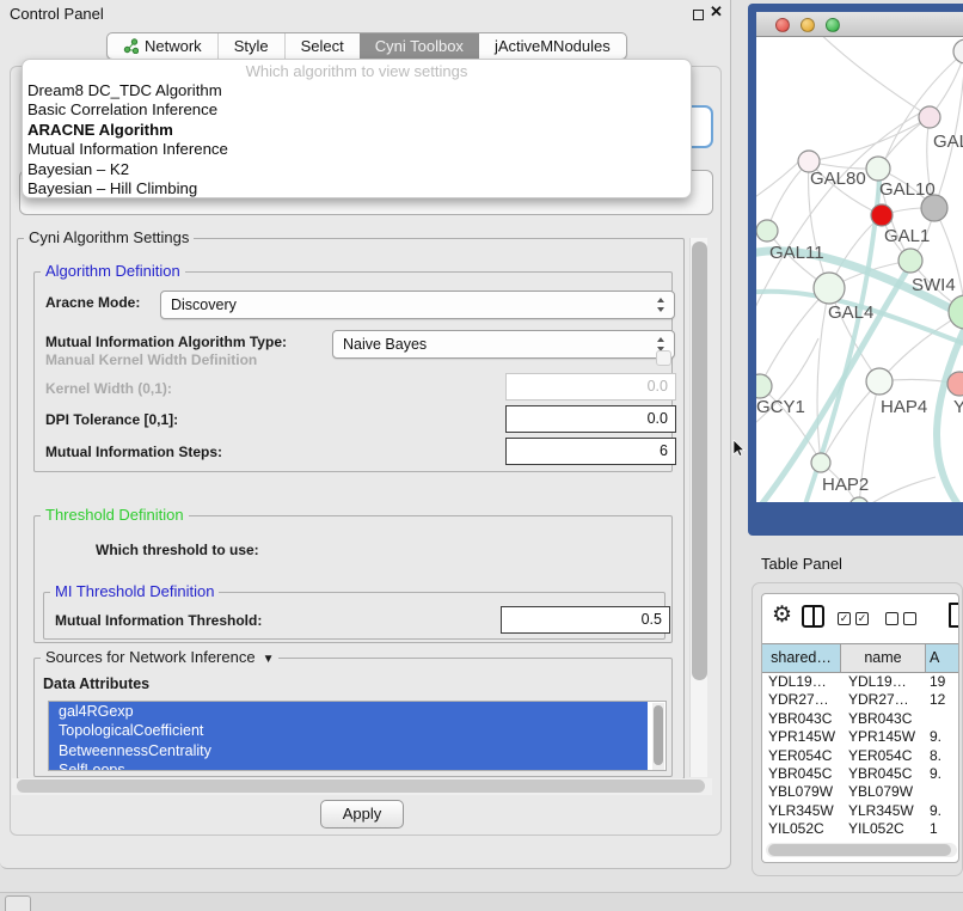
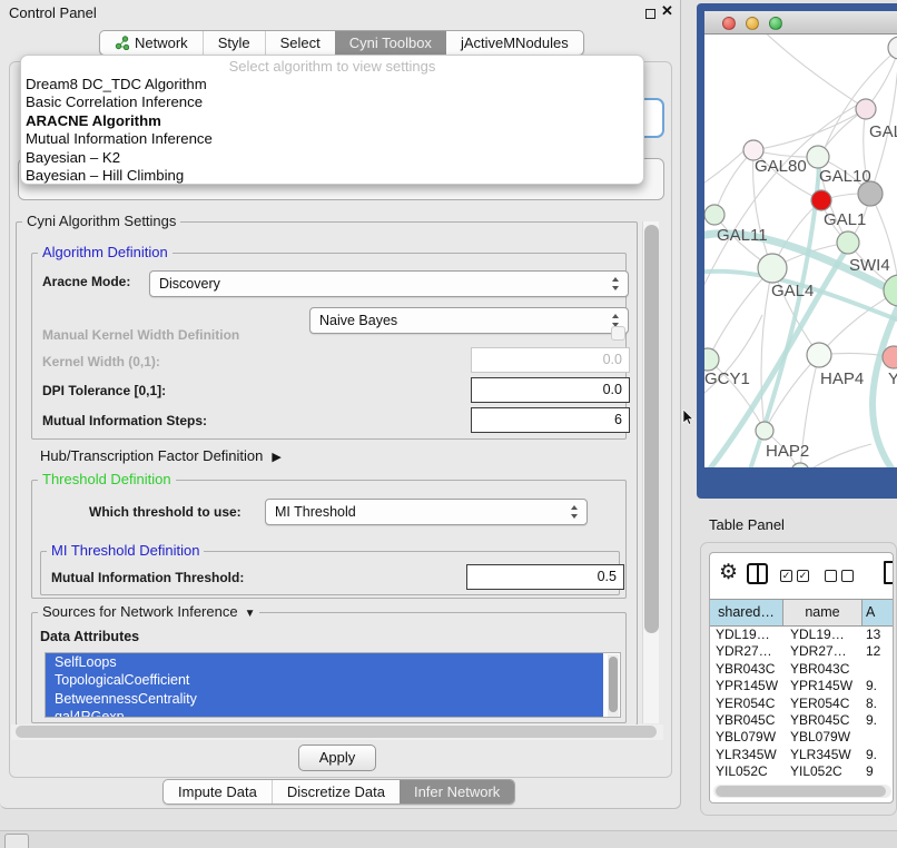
  Control Panel
  Network
  Style
  Select
  Cyni Toolbox
  jActiveMNodules
- Which algorithm to view settings
+ Select algorithm to view settings
  Dream8 DC_TDC Algorithm
  Basic Correlation Inference
  ARACNE Algorithm
  Mutual Information Inference
  Bayesian – K2
  Bayesian – Hill Climbing
  Cyni Algorithm Settings
  Algorithm Definition
  Aracne Mode:
  Discovery
- Mutual Information Algorithm Type:
  Naive Bayes
  Manual Kernel Width Definition
  Kernel Width (0,1):
  0.0
  DPI Tolerance [0,1]:
  0.0
  Mutual Information Steps:
  6
+ Hub/Transcription Factor Definition
  Threshold Definition
  Which threshold to use:
+ MI Threshold
  MI Threshold Definition
  Mutual Information Threshold:
  0.5
  Sources for Network Inference
  Data Attributes
- gal4RGexp
+ SelfLoops
  TopologicalCoefficient
  BetweennessCentrality
- SelfLoops
+ gal4RGexp
  Apply
+ Impute Data
+ Discretize Data
+ Infer Network
  GAL80
  GAL10
  GAL1
  SWI4
  GAL11
  GAL4
  GCY1
  HAP4
  Y
  HAP2
  Table Panel
  shared…
  name
  A
  YDL19…
  YDL19…
- 19
+ 13
  YDR27…
  YDR27…
  12
  YBR043C
  YBR043C
  YPR145W
  YPR145W
  9.
  YER054C
  YER054C
  8.
  YBR045C
  YBR045C
  9.
  YBL079W
  YBL079W
  YLR345W
  YLR345W
  9.
  YIL052C
  YIL052C
- 1
+ 9
